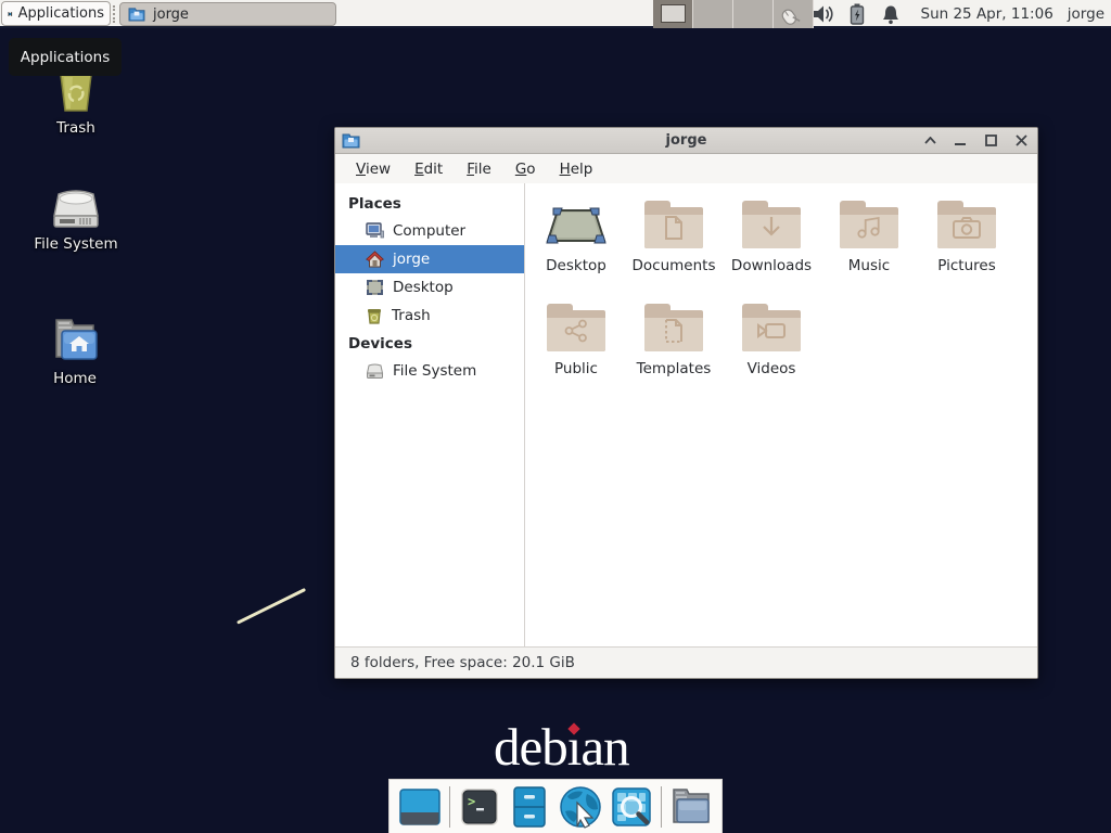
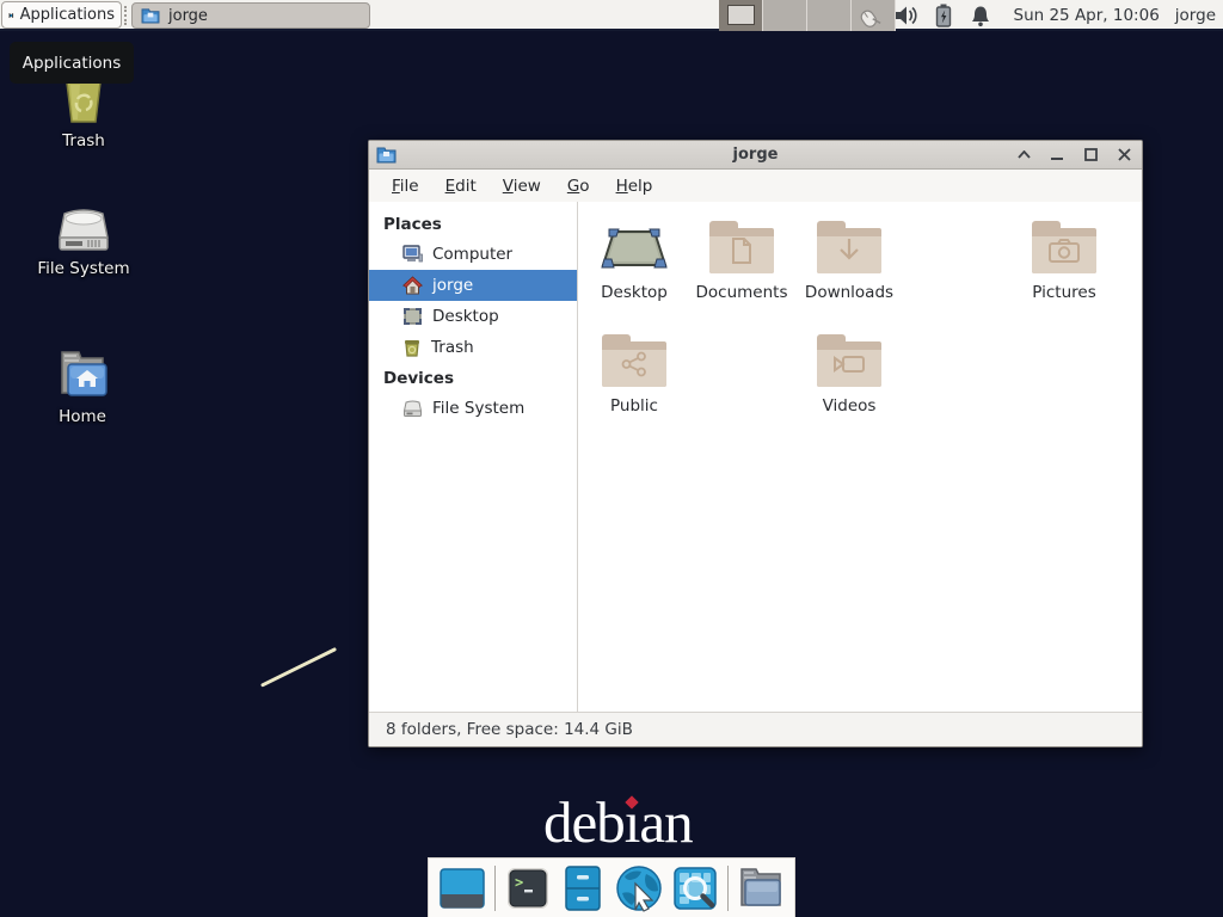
  debıan
  Trash
  File System
  Home
  jorge
- View
+ File
  Edit
- File
+ View
  Go
  Help
  Places
  Computer
  jorge
  Desktop
  Trash
  Devices
  File System
  Desktop
  Documents
  Downloads
- Music
  Pictures
  Public
- Templates
  Videos
- 8 folders, Free space: 20.1 GiB
+ 8 folders, Free space: 14.4 GiB
  >
  Applications
  jorge
- Sun 25 Apr, 11:06
+ Sun 25 Apr, 10:06
  jorge
  Applications
